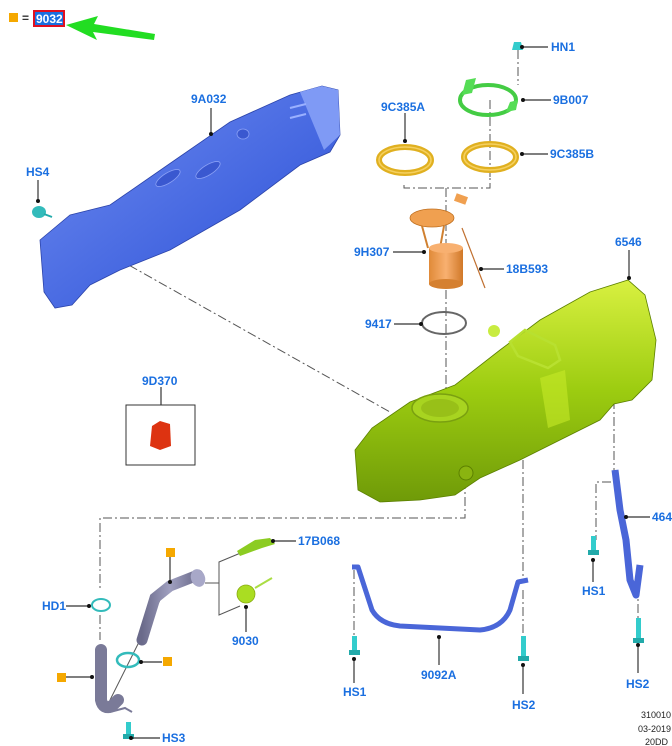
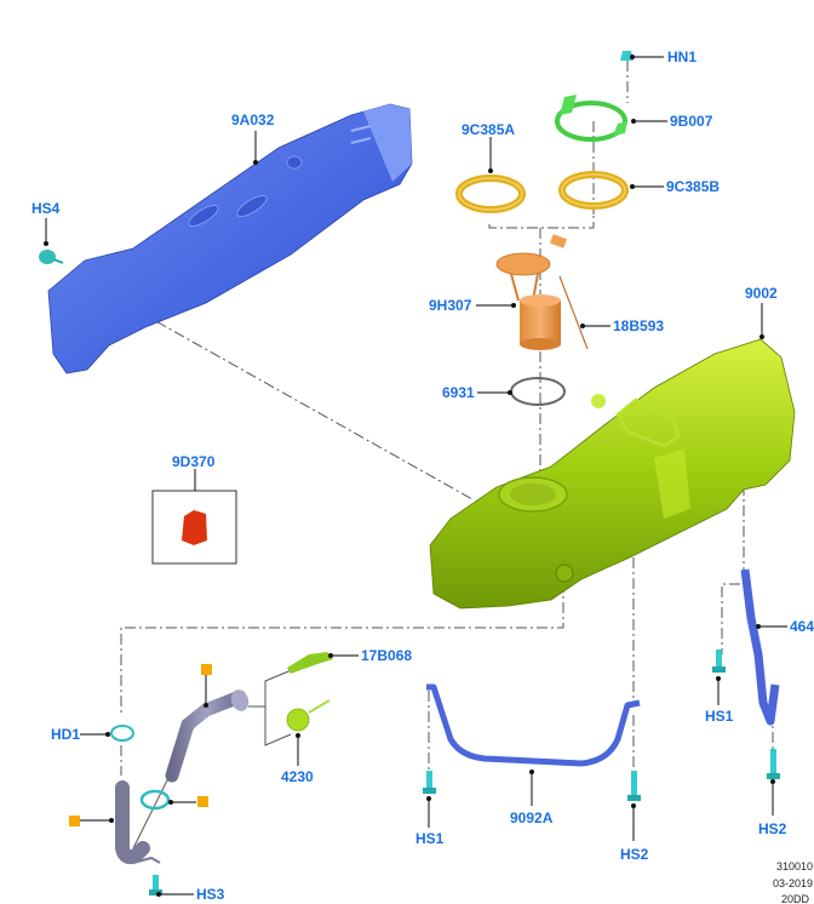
- =
- 9032
  HN1
  9B007
  9C385A
  9C385B
  9A032
  HS4
  9H307
  18B593
- 6546
+ 9002
- 9417
+ 6931
  9D370
  17B068
- 9030
+ 4230
  HD1
  HS3
  HS1
  9092A
  HS2
  HS1
  464
  HS2
  310010
  03-2019
  20DD
